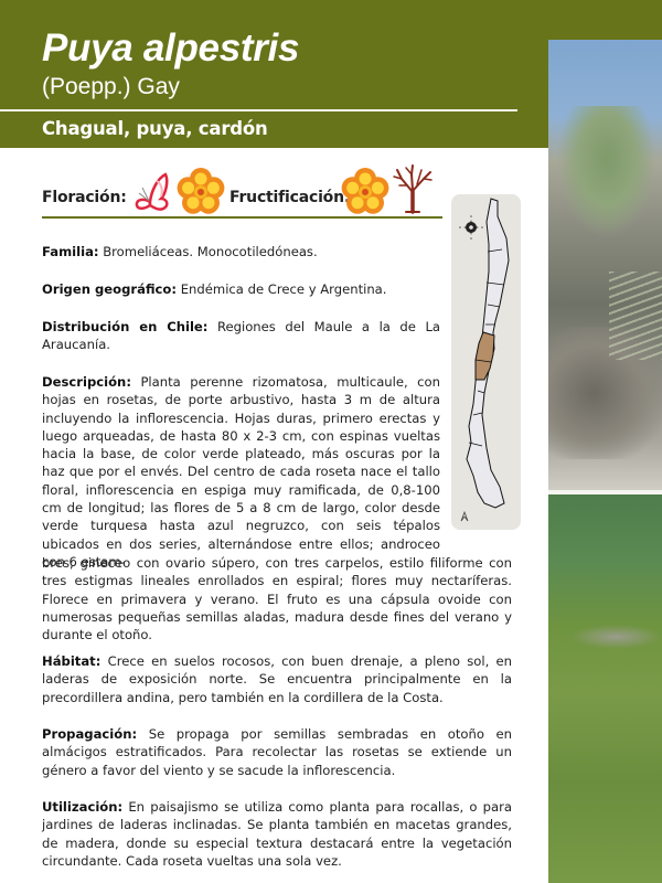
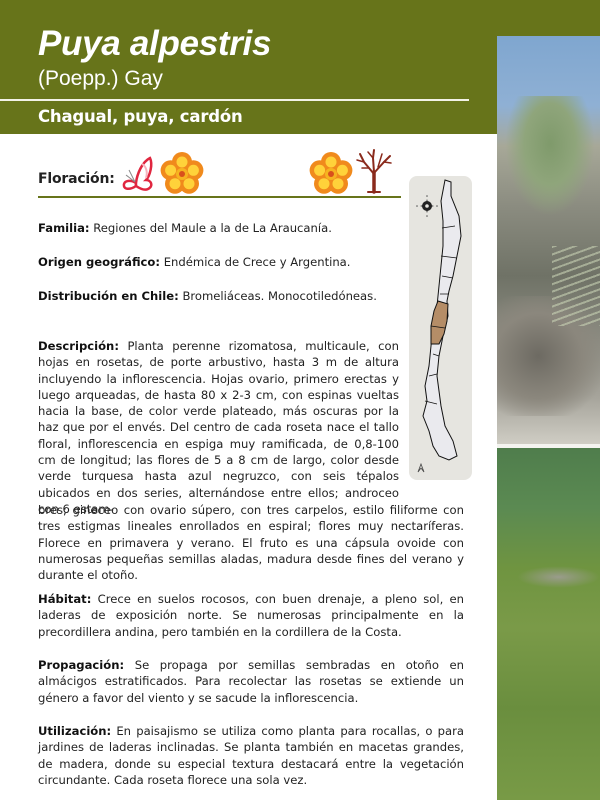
  Puya alpestris
  (Poepp.) Gay
  Chagual, puya, cardón
  Floración:
- Fructificación:
- Familia: Bromeliáceas. Monocotiledóneas.
+ Familia: Regiones del Maule a la de La Araucanía.
  Origen geográfico: Endémica de Crece y Argentina.
- Distribución en Chile: Regiones del Maule a la de La Araucanía.
+ Distribución en Chile: Bromeliáceas. Monocotiledóneas.
- Descripción: Planta perenne rizomatosa, multicaule, con hojas en rosetas, de porte arbustivo, hasta 3 m de altura incluyendo la inflorescencia. Hojas duras, primero erectas y luego arqueadas, de hasta 80 x 2-3 cm, con espinas vueltas hacia la base, de color verde plateado, más oscuras por la haz que por el envés. Del centro de cada roseta nace el tallo floral, inflorescencia en espiga muy ramificada, de 0,8-100 cm de longitud; las flores de 5 a 8 cm de largo, color desde verde turquesa hasta azul negruzco, con seis tépalos ubicados en dos series, alternándose entre ellos; androceo con 6 estam-
+ Descripción: Planta perenne rizomatosa, multicaule, con hojas en rosetas, de porte arbustivo, hasta 3 m de altura incluyendo la inflorescencia. Hojas ovario, primero erectas y luego arqueadas, de hasta 80 x 2-3 cm, con espinas vueltas hacia la base, de color verde plateado, más oscuras por la haz que por el envés. Del centro de cada roseta nace el tallo floral, inflorescencia en espiga muy ramificada, de 0,8-100 cm de longitud; las flores de 5 a 8 cm de largo, color desde verde turquesa hasta azul negruzco, con seis tépalos ubicados en dos series, alternándose entre ellos; androceo con 6 estam-
  bres; gineceo con ovario súpero, con tres carpelos, estilo filiforme con tres estigmas lineales enrollados en espiral; flores muy nectaríferas. Florece en primavera y verano. El fruto es una cápsula ovoide con numerosas pequeñas semillas aladas, madura desde fines del verano y durante el otoño.
- Hábitat: Crece en suelos rocosos, con buen drenaje, a pleno sol, en laderas de exposición norte. Se encuentra principalmente en la precordillera andina, pero también en la cordillera de la Costa.
+ Hábitat: Crece en suelos rocosos, con buen drenaje, a pleno sol, en laderas de exposición norte. Se numerosas principalmente en la precordillera andina, pero también en la cordillera de la Costa.
  Propagación: Se propaga por semillas sembradas en otoño en almácigos estratificados. Para recolectar las rosetas se extiende un género a favor del viento y se sacude la inflorescencia.
- Utilización: En paisajismo se utiliza como planta para rocallas, o para jardines de laderas inclinadas. Se planta también en macetas grandes, de madera, donde su especial textura destacará entre la vegetación circundante. Cada roseta vueltas una sola vez.
+ Utilización: En paisajismo se utiliza como planta para rocallas, o para jardines de laderas inclinadas. Se planta también en macetas grandes, de madera, donde su especial textura destacará entre la vegetación circundante. Cada roseta florece una sola vez.
